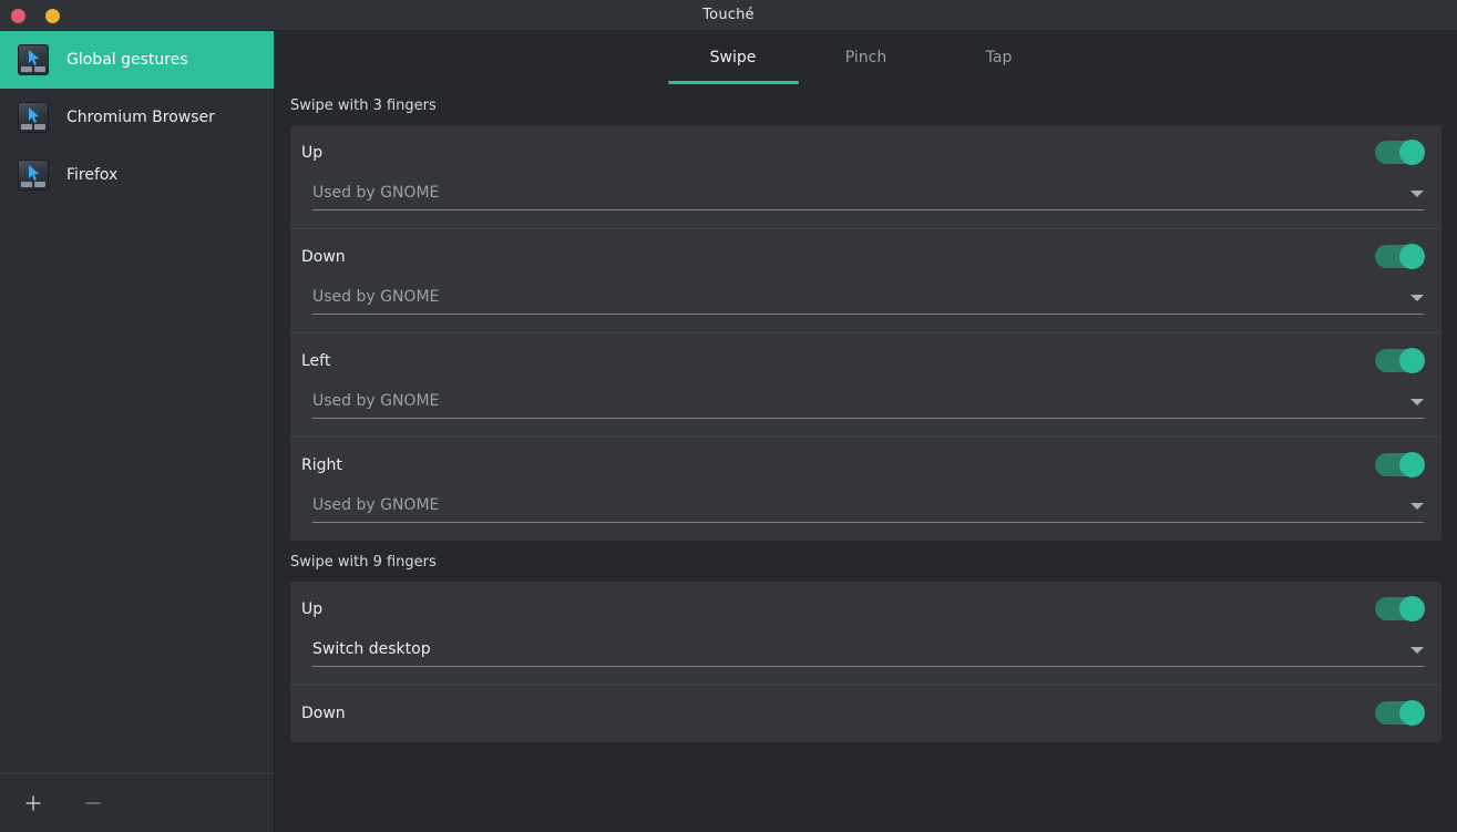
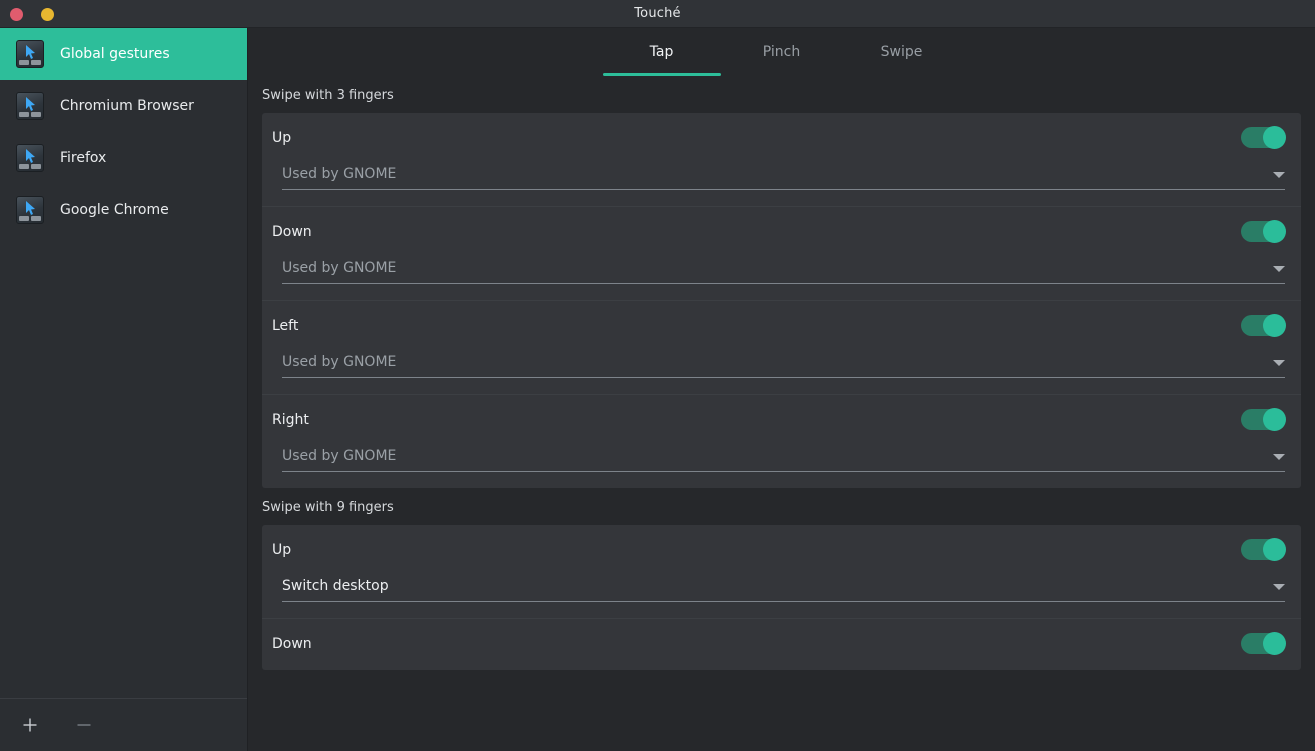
  Touché
  Global gestures
  Chromium Browser
  Firefox
+ Google Chrome
- Swipe
+ Tap
  Pinch
- Tap
+ Swipe
  Swipe with 3 fingers
  Up
  Used by GNOME
  Down
  Used by GNOME
  Left
  Used by GNOME
  Right
  Used by GNOME
  Swipe with 9 fingers
  Up
  Switch desktop
  Down
